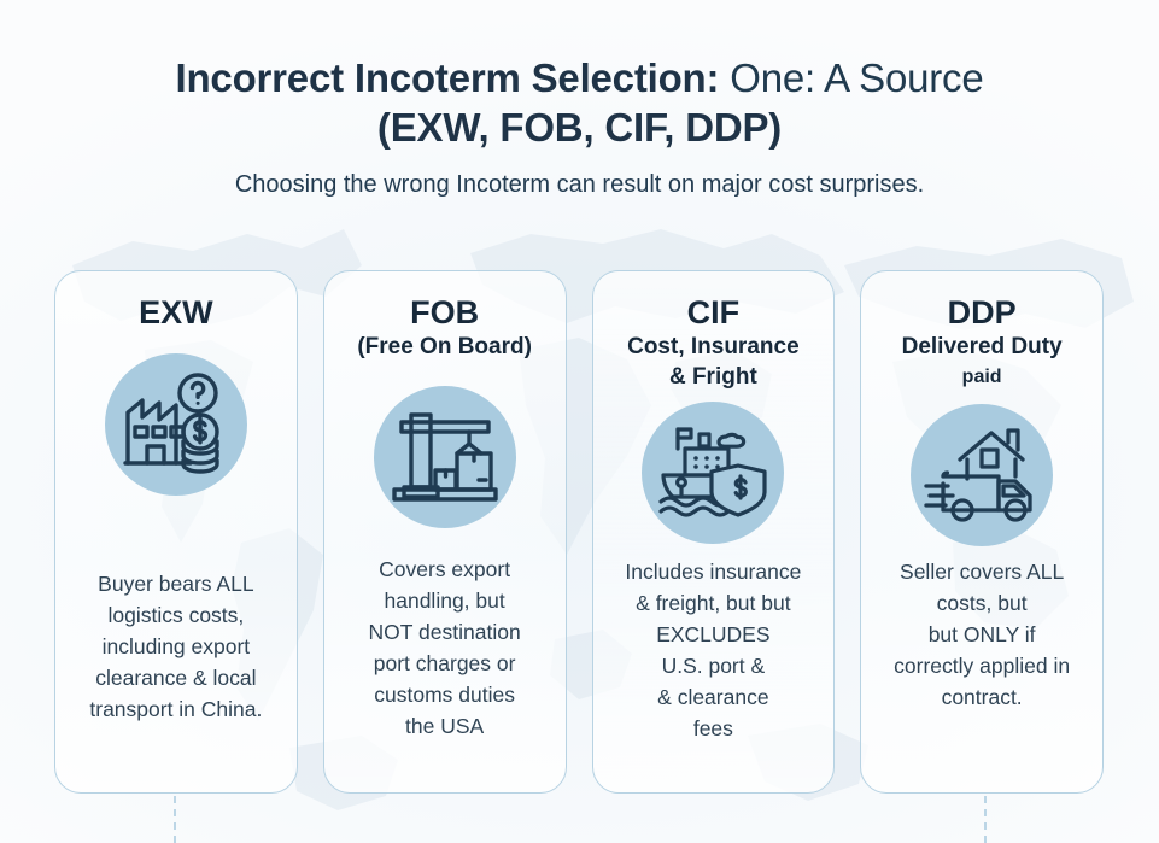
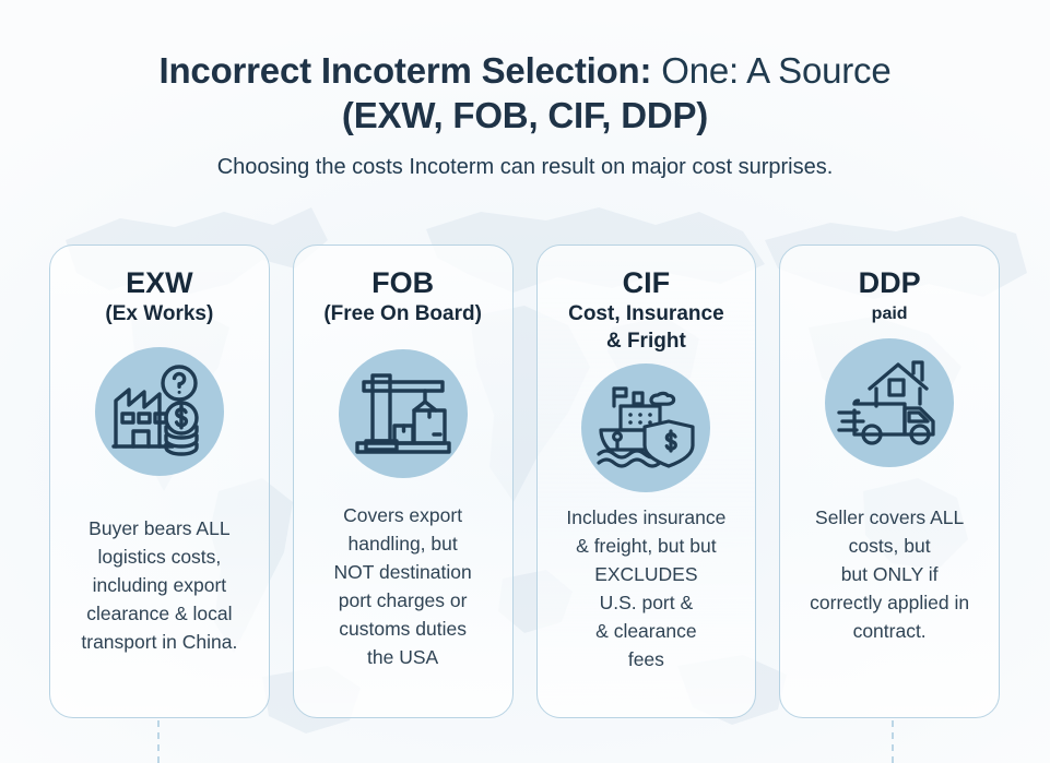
  Incorrect Incoterm Selection: One: A Source
  (EXW, FOB, CIF, DDP)
- Choosing the wrong Incoterm can result on major cost surprises.
+ Choosing the costs Incoterm can result on major cost surprises.
  EXW
+ (Ex Works)
  Buyer bears ALL
  logistics costs,
  including export
  clearance & local
  transport in China.
  FOB
  (Free On Board)
  Covers export
  handling, but
  NOT destination
  port charges or
  customs duties
  the USA
  CIF
  Cost, Insurance
  & Fright
  Includes insurance
  & freight, but but
  EXCLUDES
  U.S. port &
  & clearance
  fees
  DDP
- Delivered Duty
  paid
  Seller covers ALL
  costs, but
  but ONLY if
  correctly applied in
  contract.
